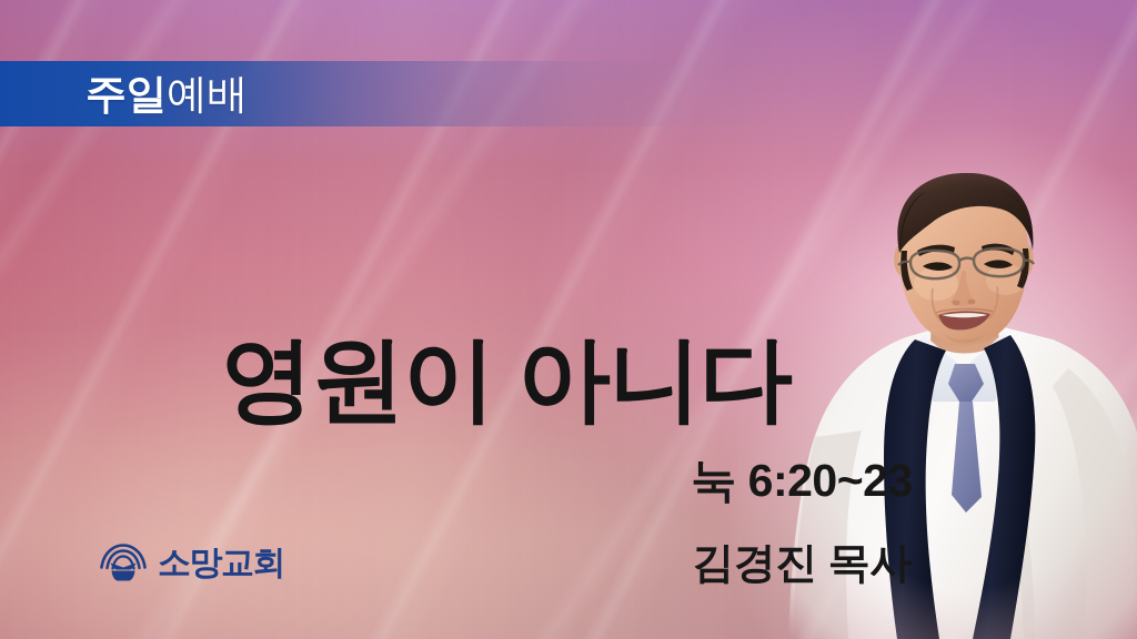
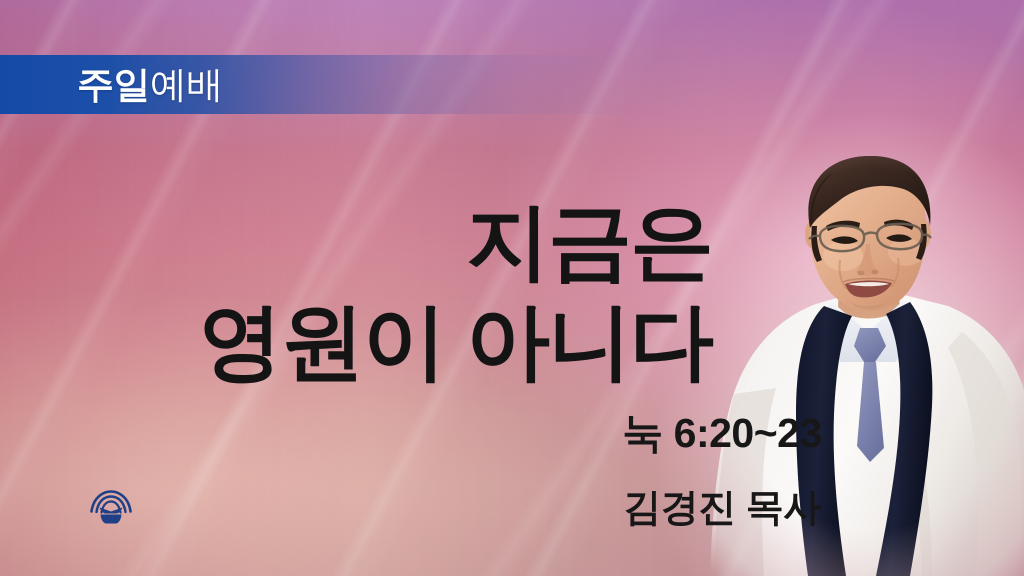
  주일예배
+ 지금은
  영원이 아니다
  눅 6:20~23
  김경진 목사
- 소망교회
